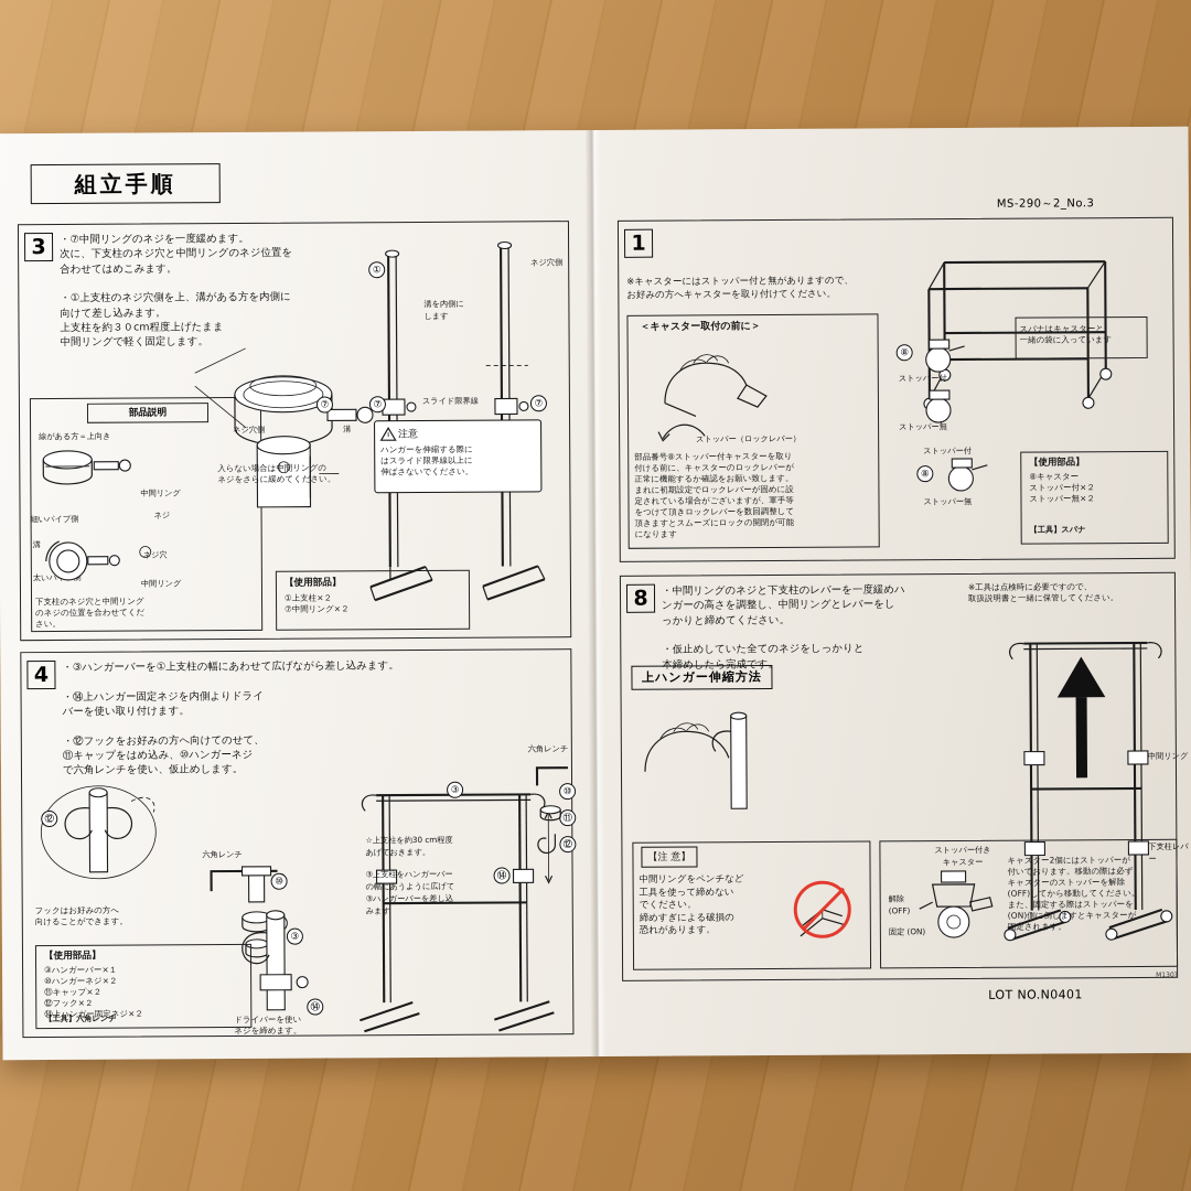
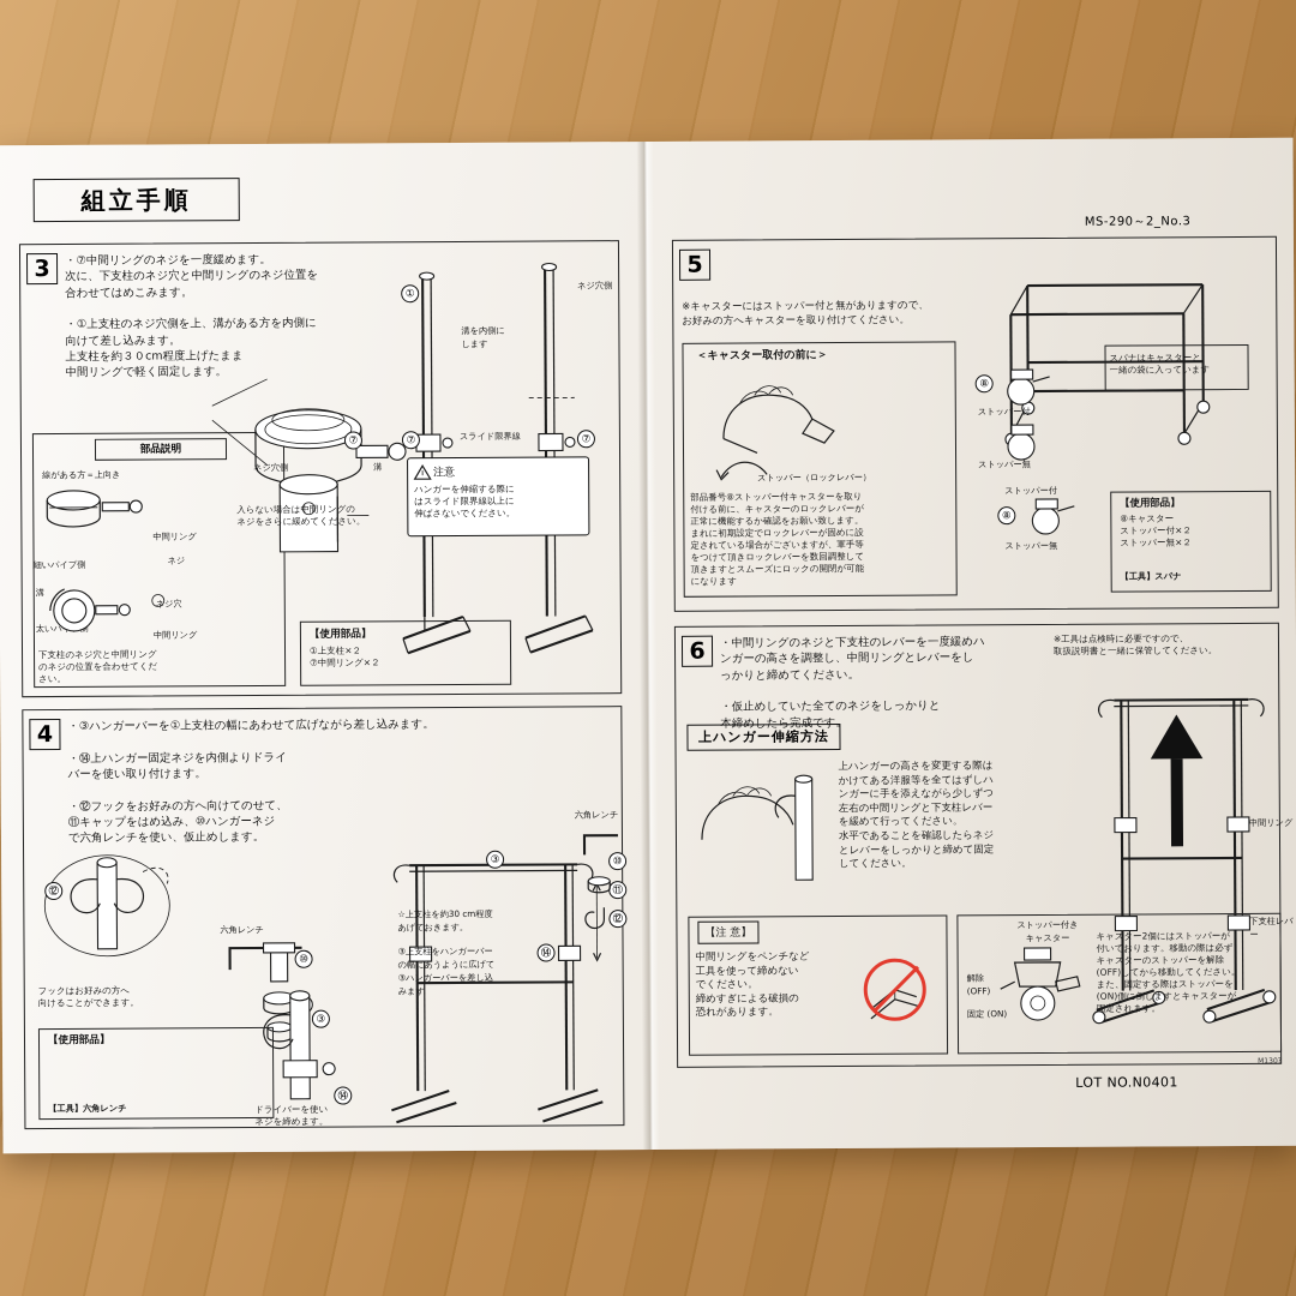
  組立手順
  3
  ・⑦中間リングのネジを一度緩めます。
  次に、下支柱のネジ穴と中間リングのネジ位置を
  合わせてはめこみます。
  ・①上支柱のネジ穴側を上、溝がある方を内側に
  向けて差し込みます。
  上支柱を約３０cm程度上げたまま
  中間リングで軽く固定します。
  部品説明
  線がある方＝上向き
  細いパイプ側
  中間リング
  ネジ
  溝
  ネジ穴
  中間リング
  下支柱のネジ穴と中間リング
  のネジの位置を合わせてくだ
  さい。
  ネジ穴側
  溝
  ⑦
  入らない場合は中間リングの
  ネジをさらに緩めてください。
  ①
  ⑦
  ⑦
  ネジ穴側
  溝を内側に
  します
  スライド限界線
  注意
  ハンガーを伸縮する際に
  はスライド限界線以上に
  伸ばさないでください。
  【使用部品】
  ①上支柱×２
  ⑦中間リング×２
  4
  ・③ハンガーバーを①上支柱の幅にあわせて広げながら差し込みます。
  ・⑭上ハンガー固定ネジを内側よりドライ
  バーを使い取り付けます。
  ・⑫フックをお好みの方へ向けてのせて、
  ⑪キャップをはめ込み、⑩ハンガーネジ
  で六角レンチを使い、仮止めします。
  ⑫
  フックはお好みの方へ
  向けることができます。
  六角レンチ
  ⑩
  ③
  ⑭
  ドライバーを使い
  ネジを締めます。
  ③
  ⑭
  ☆上支柱を約30 cm程度
  あげておきます。
  ③上支柱をハンガーバー
  の幅にあうように広げて
  ③ハンガーバーを差し込
  みます
  六角レンチ
  ⑩
  ⑪
  ⑫
  【使用部品】
- ③ハンガーバー×１
- ⑩ハンガーネジ×２
- ⑪キャップ×２
- ⑫フック×２
- ⑭上ハンガー固定ネジ×２
  【工具】六角レンチ
  MS-290～2_No.3
- 1
+ 5
  ※キャスターにはストッパー付と無がありますので、
  お好みの方へキャスターを取り付けてください。
  ＜キャスター取付の前に＞
  ストッパー（ロックレバー）
  部品番号⑧ストッパー付キャスターを取り
  付ける前に、キャスターのロックレバーが
  正常に機能するか確認をお願い致します。
  まれに初期設定でロックレバーが固めに設
  定されている場合がございますが、軍手等
  をつけて頂きロックレバーを数回調整して
  頂きますとスムーズにロックの開閉が可能
  になります
  ⑧
  ストッパー付
  ストッパー無
  ⑧
  ストッパー付
  ストッパー無
  スパナはキャスターと
  一緒の袋に入っています
  【使用部品】
  ⑧キャスター
  ストッパー付×２
  ストッパー無×２
  【工具】スパナ
- 8
+ 6
  ・中間リングのネジと下支柱のレバーを一度緩めハ
  ンガーの高さを調整し、中間リングとレバーをし
  っかりと締めてください。
  ・仮止めしていた全てのネジをしっかりと
  本締めしたら完成です。
  ※工具は点検時に必要ですので、
  取扱説明書と一緒に保管してください。
  上ハンガー伸縮方法
+ 上ハンガーの高さを変更する際は
+ かけてある洋服等を全てはずしハ
+ ンガーに手を添えながら少しずつ
+ 左右の中間リングと下支柱レバー
+ を緩めて行ってください。
+ 水平であることを確認したらネジ
+ とレバーをしっかりと締めて固定
+ してください。
  中間リング
  下支柱レバー
  【注 意】
  中間リングをペンチなど
  工具を使って締めない
  でください。
  締めすぎによる破損の
  恐れがあります。
  ストッパー付き
  キャスター
  解除
  (OFF)
  固定 (ON)
  キャスター2個にはストッパーが
  付いております。移動の際は必ず
  キャスターのストッパーを解除
  (OFF)してから移動してください。
  また、固定する際はストッパーを
  (ON)側に倒しますとキャスターが
  固定されます。
  LOT NO.N0401
